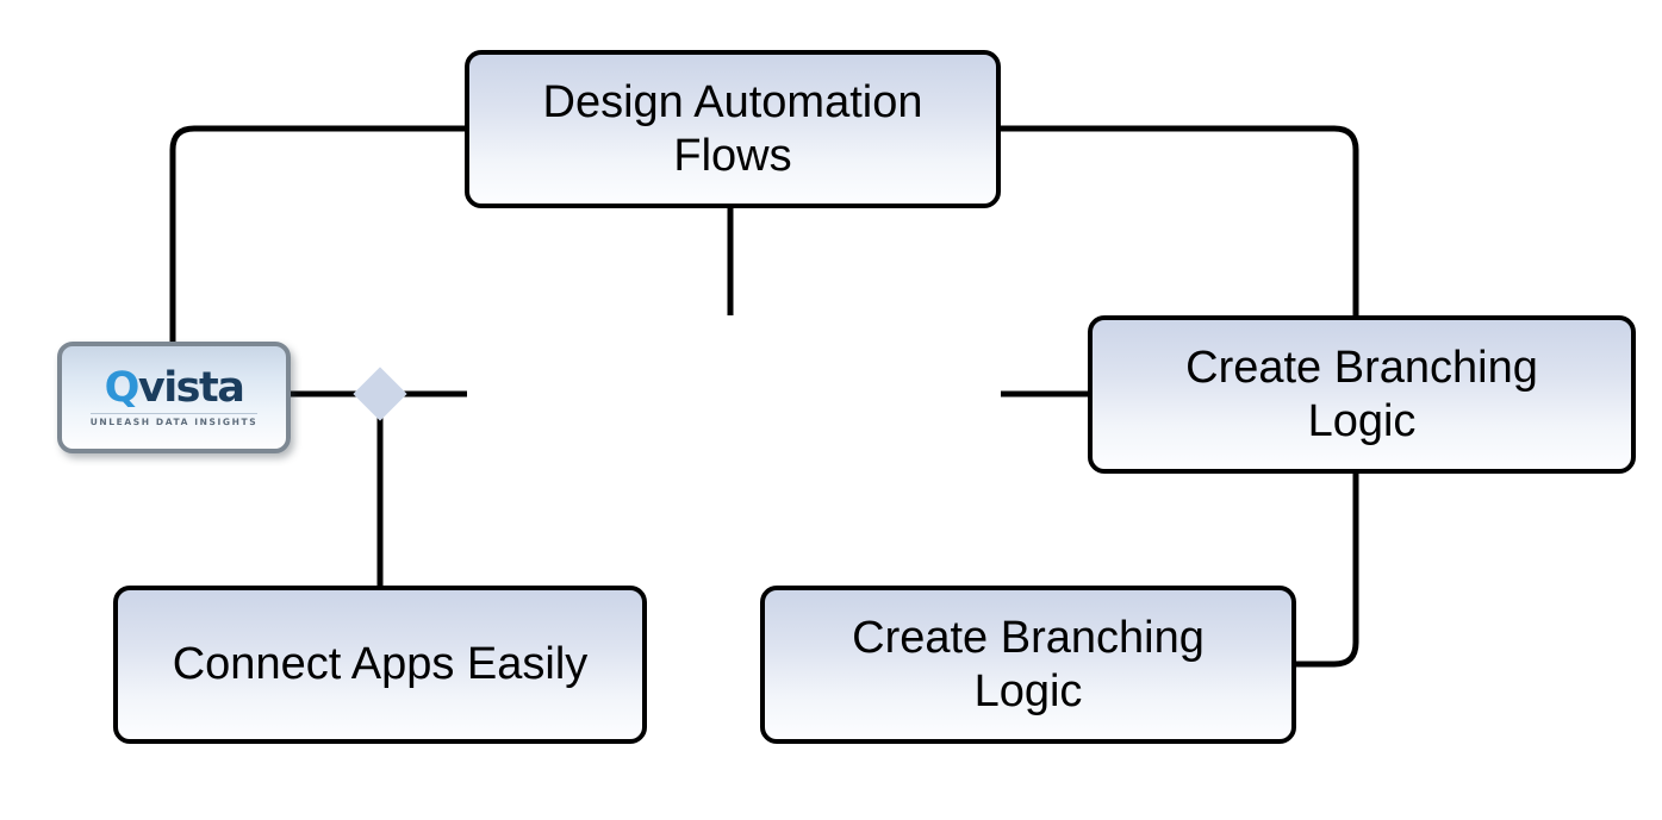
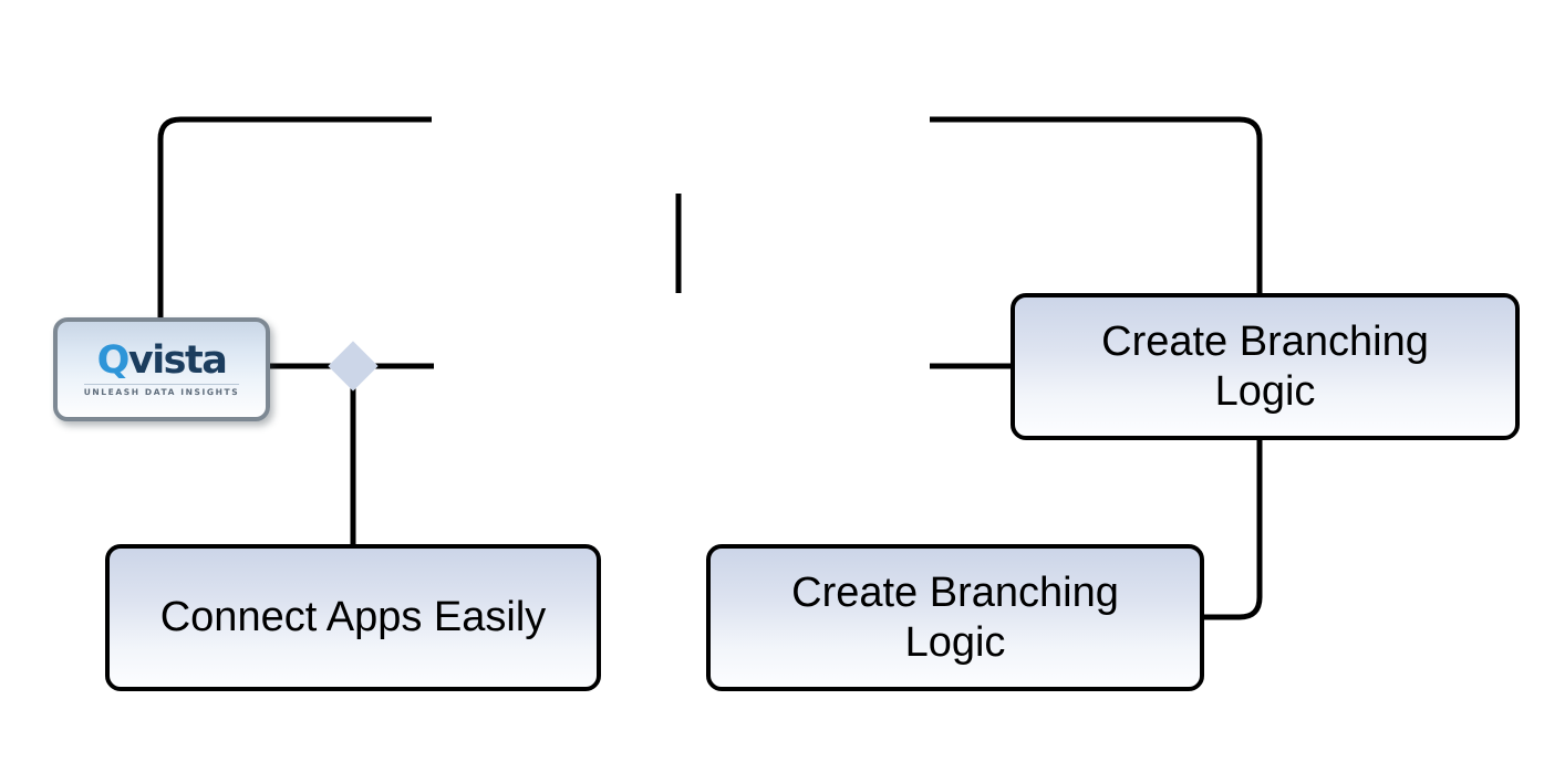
- Design Automation
- Flows
  Create Branching
  Logic
  Connect Apps Easily
  Create Branching
  Logic
  Qvista
  UNLEASH DATA INSIGHTS
